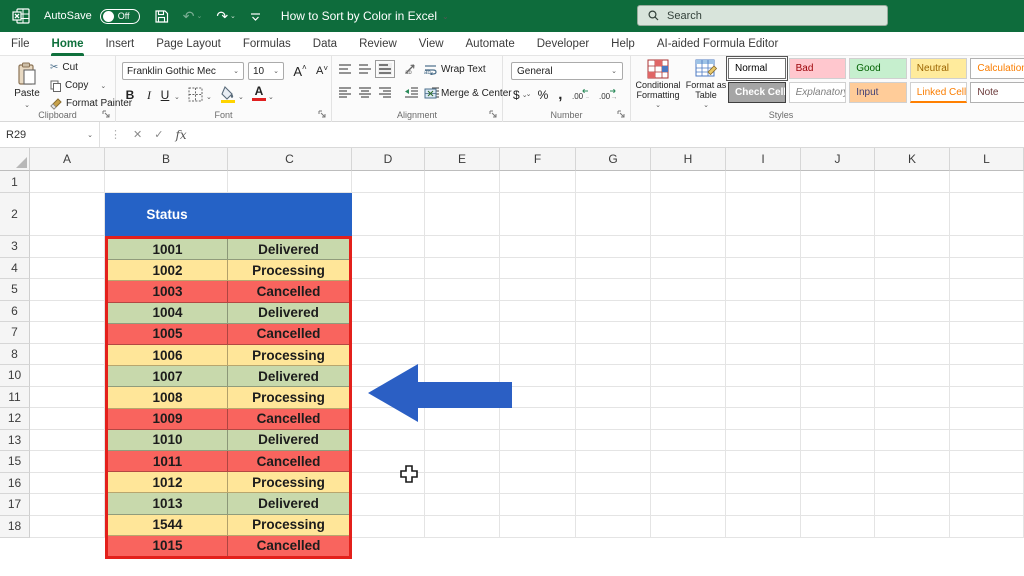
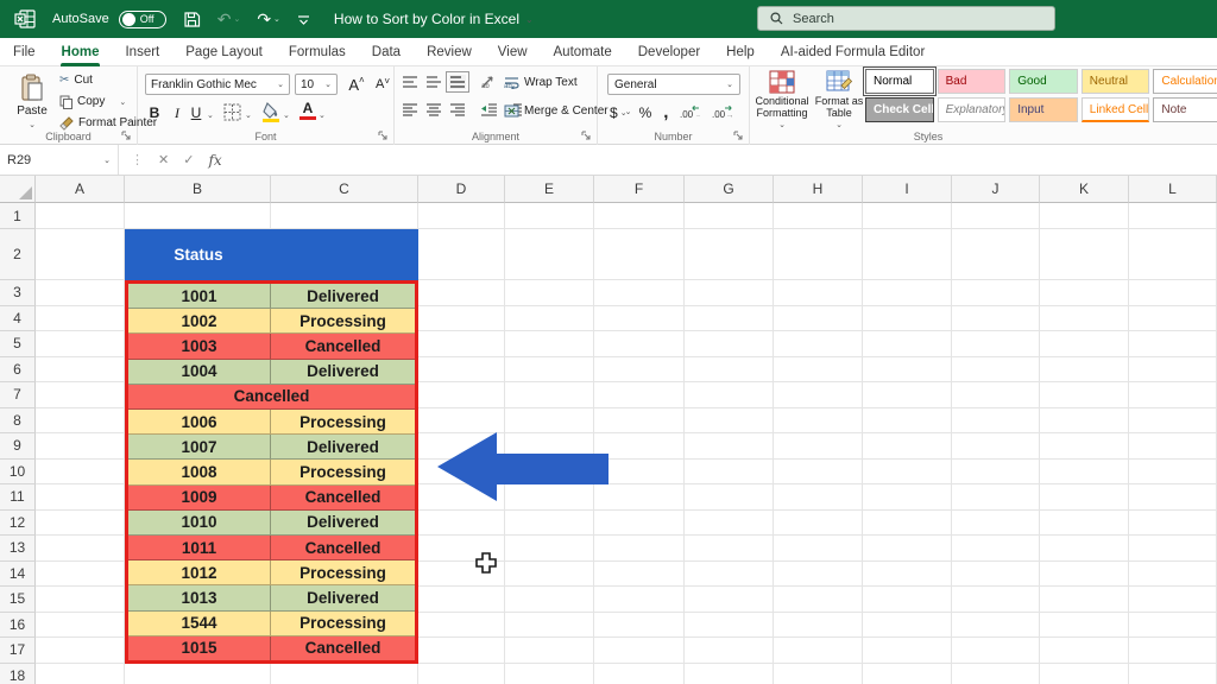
  AutoSave
  Off
  ↶
  ↷
  How to Sort by Color in Excel
  ⌄
  Search
  File
  Home
  Insert
  Page Layout
  Formulas
  Data
  Review
  View
  Automate
  Developer
  Help
  AI-aided Formula Editor
  Paste
  ✂
  Cut
  Copy
  Format Painter
  Clipboard
  Franklin Gothic Mec
  10
  A
  ˄
  A
  ˅
  B
  I
  U
  A
  Font
  Wrap Text
  Merge & Center
  Alignment
  General
  $
  %
  ,
  .00
  .00
  Number
  Conditional Formatting
  Format as Table
  Normal
  Bad
  Good
  Neutral
  Calculatio
  Check Cell
  Explanatory
  Input
  Linked Cell
  Note
  Styles
  R29
  ⋮
  ✕
  ✓
  fx
  A
  B
  C
  D
  E
  F
  G
  H
  I
  J
  K
  L
  1
  2
  3
  4
  5
  6
  7
  8
+ 9
  10
  11
  12
  13
+ 14
  15
  16
  17
  18
  Status
  1001
  Delivered
  1002
  Processing
  1003
  Cancelled
  1004
  Delivered
- 1005
  Cancelled
  1006
  Processing
  1007
  Delivered
  1008
  Processing
  1009
  Cancelled
  1010
  Delivered
  1011
  Cancelled
  1012
  Processing
  1013
  Delivered
  1544
  Processing
  1015
  Cancelled
